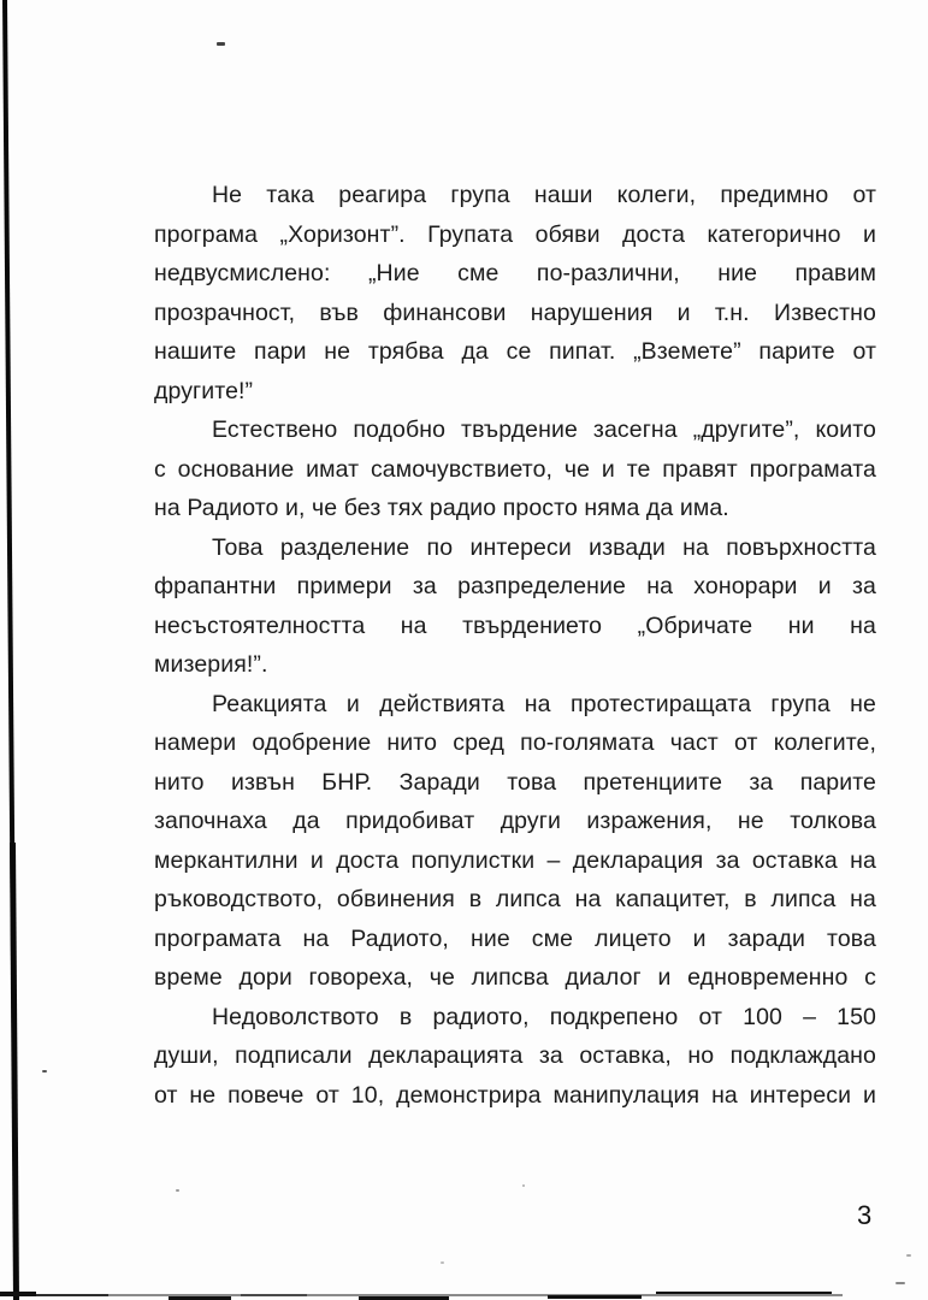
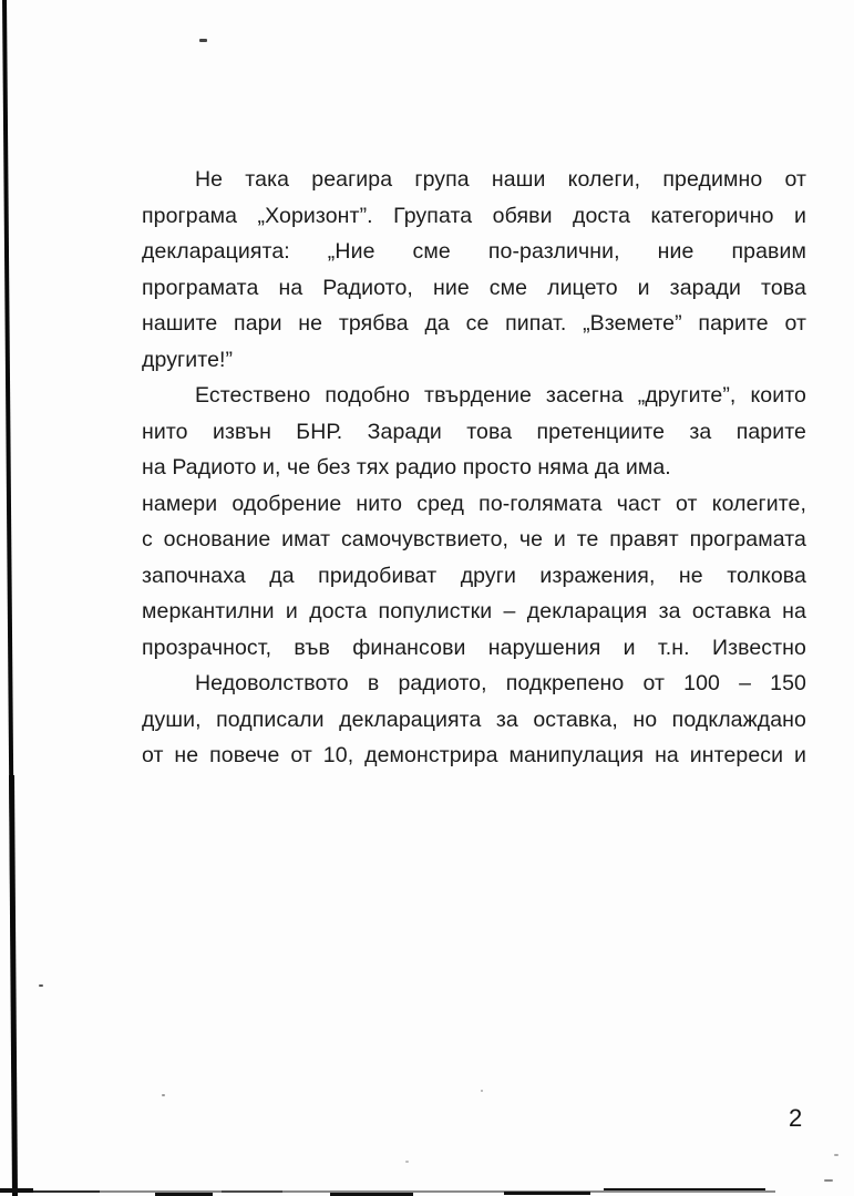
  Не така реагира група наши колеги, предимно от
  програма „Хоризонт”. Групата обяви доста категорично и
- недвусмислено: „Ние сме по-различни, ние правим
+ декларацията: „Ние сме по-различни, ние правим
- прозрачност, във финансови нарушения и т.н. Известно
+ програмата на Радиото, ние сме лицето и заради това
  нашите пари не трябва да се пипат. „Вземете” парите от
  другите!”
  Естествено подобно твърдение засегна „другите”, които
- с основание имат самочувствието, че и те правят програмата
+ нито извън БНР. Заради това претенциите за парите
  на Радиото и, че без тях радио просто няма да има.
- Това разделение по интереси извади на повърхността
- фрапантни примери за разпределение на хонорари и за
- несъстоятелността на твърдението „Обричате ни на
- мизерия!”.
- Реакцията и действията на протестиращата група не
  намери одобрение нито сред по-голямата част от колегите,
- нито извън БНР. Заради това претенциите за парите
+ с основание имат самочувствието, че и те правят програмата
  започнаха да придобиват други изражения, не толкова
  меркантилни и доста популистки – декларация за оставка на
- ръководството, обвинения в липса на капацитет, в липса на
- програмата на Радиото, ние сме лицето и заради това
+ прозрачност, във финансови нарушения и т.н. Известно
- време дори говореха, че липсва диалог и едновременно с
  Недоволството в радиото, подкрепено от 100 – 150
  души, подписали декларацията за оставка, но подклаждано
  от не повече от 10, демонстрира манипулация на интереси и
- 3
+ 2
